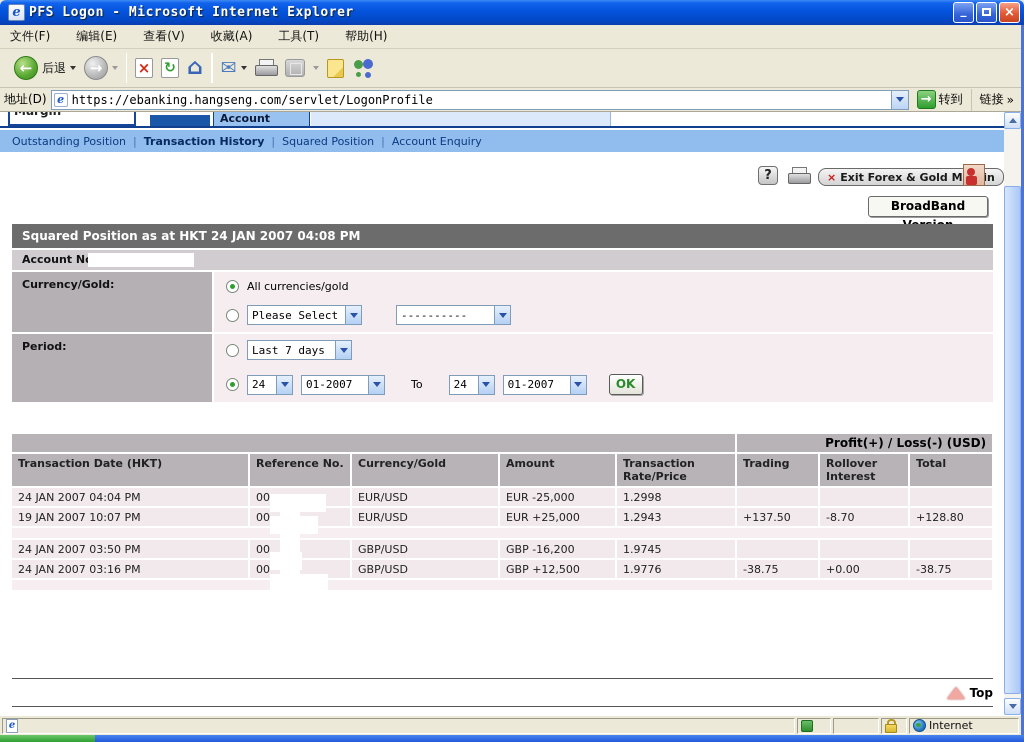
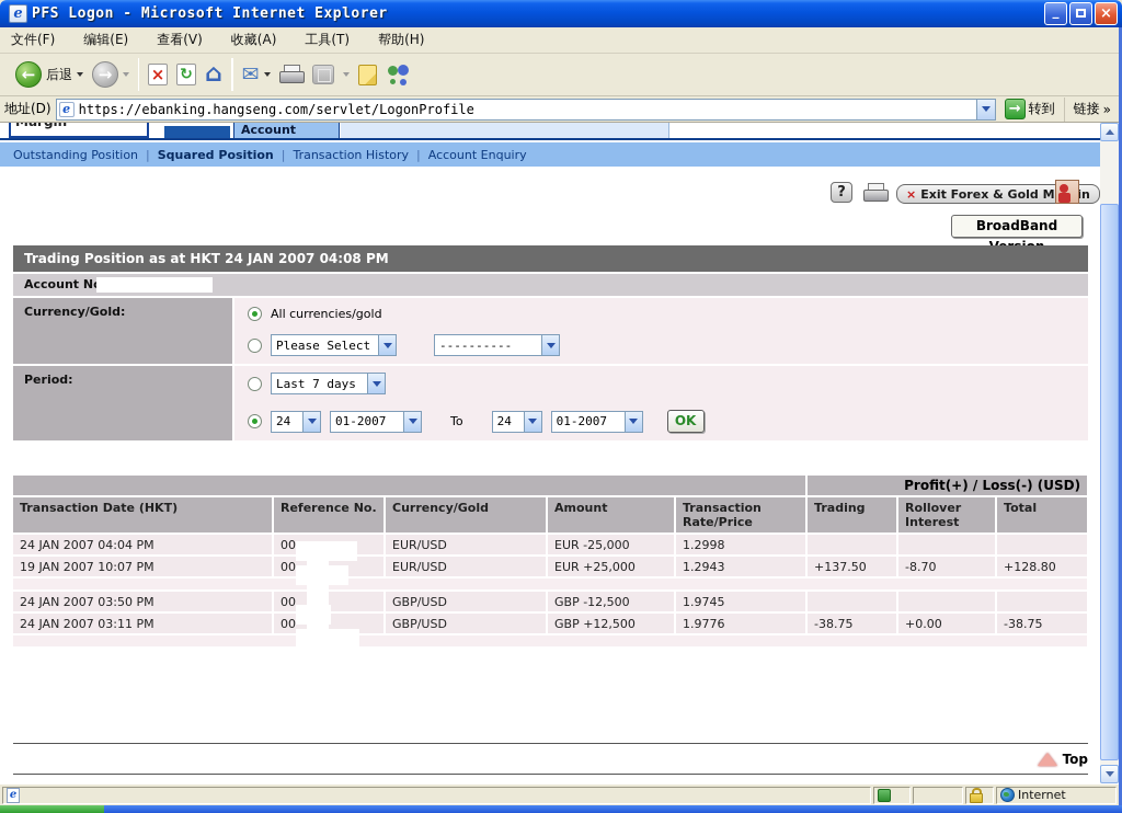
  e
  PFS Logon - Microsoft Internet Explorer
  _
  ×
  文件(F)
  编辑(E)
  查看(V)
  收藏(A)
  工具(T)
  帮助(H)
  ←
  后退
  →
  ×
  ↻
  ⌂
  ✉
  地址(D)
  e
  https://ebanking.hangseng.com/servlet/LogonProfile
  →
  转到
  链接
  »
  Outstanding Position
  |
- Transaction History
+ Squared Position
  |
- Squared Position
+ Transaction History
  |
  Account Enquiry
  ?
  ×
  Exit Forex & Gold Min
- Squared Position as at HKT 24 JAN 2007 04:08 PM
+ Trading Position as at HKT 24 JAN 2007 04:08 PM
  Account N
  Currency/Gold:
  All currencies/gold
  Please Select
  ----------
  Period:
  Last 7 days
  24
  01-2007
  To
  24
  01-2007
  OK
  	Profit(+) / Loss(-) (USD)
  Transaction Date (HKT)	Reference No.	Currency/Gold	Amount	Transaction Rate/Price	Trading	Rollover Interest	Total
  24 JAN 2007 04:04 PM	00	EUR/USD	EUR -25,000	1.2998
  19 JAN 2007 10:07 PM	00	EUR/USD	EUR +25,000	1.2943	+137.50	-8.70	+128.80
- 24 JAN 2007 03:50 PM	00	GBP/USD	GBP -16,200	1.9745
+ 24 JAN 2007 03:50 PM	00	GBP/USD	GBP -12,500	1.9745
- 24 JAN 2007 03:16 PM	00	GBP/USD	GBP +12,500	1.9776	-38.75	+0.00	-38.75
+ 24 JAN 2007 03:11 PM	00	GBP/USD	GBP +12,500	1.9776	-38.75	+0.00	-38.75
  Top
  e
  Internet
